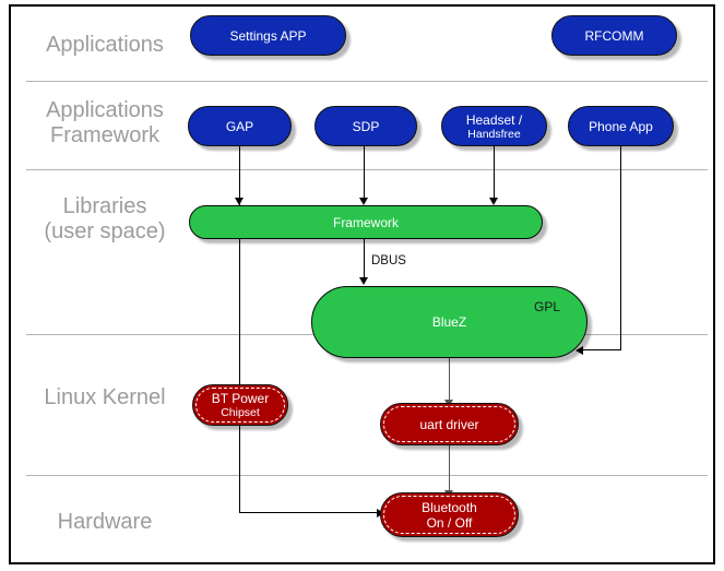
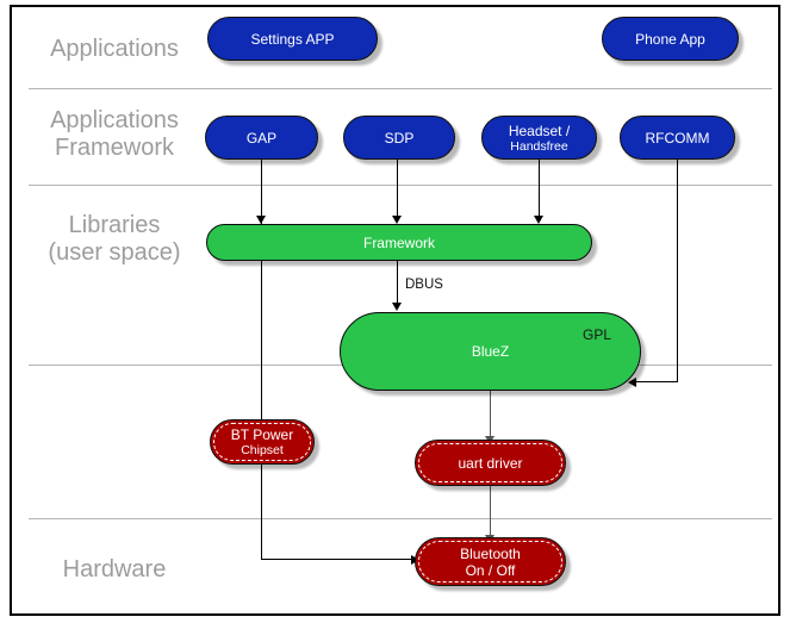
  Applications
  Applications
  Framework
  Libraries
  (user space)
- Linux Kernel
  Hardware
  DBUS
  Settings APP
- RFCOMM
+ Phone App
  GAP
  SDP
  Headset /
  Handsfree
- Phone App
+ RFCOMM
  Framework
  GPL
  BlueZ
  BT Power
  Chipset
  uart driver
  Bluetooth
  On / Off
